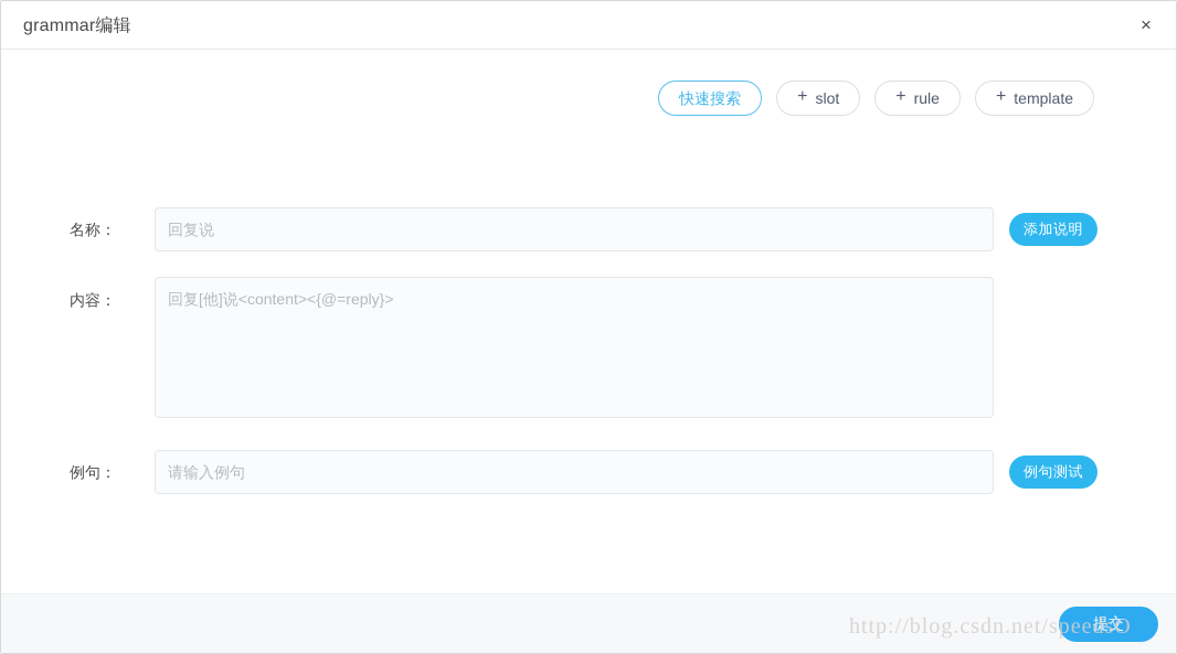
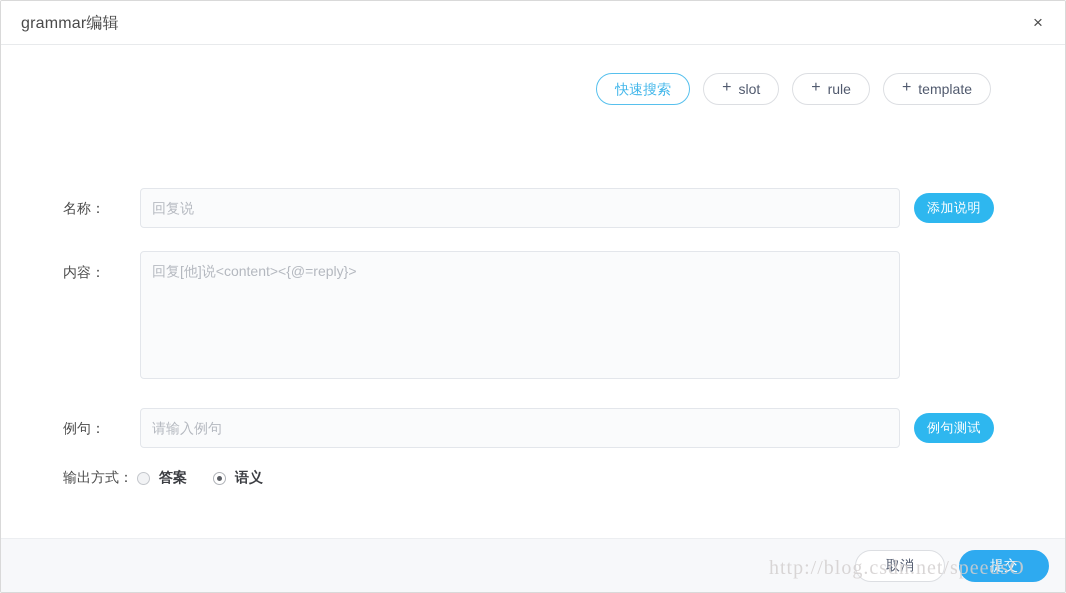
  grammar编辑
  ×
  快速搜索
  +
  slot
  +
  rule
  +
  template
  名称：
  回复说
  添加说明
  内容：
  回复[他]说<content><{@=reply}>
  例句：
  请输入例句
  例句测试
+ 输出方式：
+ 答案
+ 语义
+ 取消
  提交
  http://blog.csdn.net/speedsO
